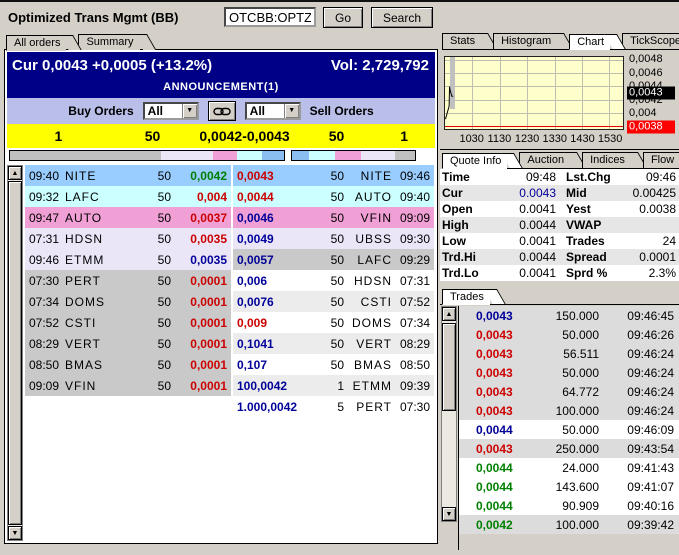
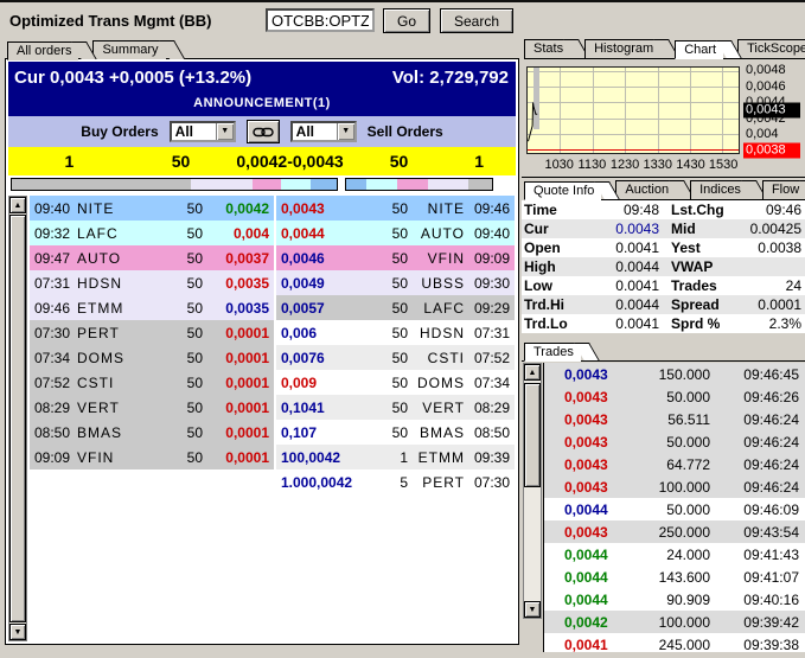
  Optimized Trans Mgmt (BB)
  OTCBB:OPTZ
  Go
  Search
  All orders
  Summary
  Cur 0,0043 +0,0005 (+13.2%)
  Vol: 2,729,792
  ANNOUNCEMENT(1)
  Buy Orders
  All
  All
  Sell Orders
  1
  50
  0,0042-0,0043
  50
  1
  09:40
  NITE
  50
  0,0042
  0,0043
  50
  NITE
  09:46
  09:32
  LAFC
  50
  0,004
  0,0044
  50
  AUTO
  09:40
  09:47
  AUTO
  50
  0,0037
  0,0046
  50
  VFIN
  09:09
  07:31
  HDSN
  50
  0,0035
  0,0049
  50
  UBSS
  09:30
  09:46
  ETMM
  50
  0,0035
  0,0057
  50
  LAFC
  09:29
  07:30
  PERT
  50
  0,0001
  0,006
  50
  HDSN
  07:31
  07:34
  DOMS
  50
  0,0001
  0,0076
  50
  CSTI
  07:52
  07:52
  CSTI
  50
  0,0001
  0,009
  50
  DOMS
  07:34
  08:29
  VERT
  50
  0,0001
  0,1041
  50
  VERT
  08:29
  08:50
  BMAS
  50
  0,0001
  0,107
  50
  BMAS
  08:50
  09:09
  VFIN
  50
  0,0001
  100,0042
  1
  ETMM
  09:39
  1.000,0042
  5
  PERT
  07:30
  Stats
  Histogram
  Chart
  TickScope
  0,0048
  0,0046
  0,0042
  0,004
  0,0043
  0,0038
  1030
  1130
  1230
  1330
  1430
  1530
  Quote Info
  Auction
  Indices
  Flow
  Time
  09:48
  Lst.Chg
  09:46
  Cur
  0.0043
  Mid
  0.00425
  Open
  0.0041
  Yest
  0.0038
  High
  0.0044
  VWAP
  Low
  0.0041
  Trades
  24
  Trd.Hi
  0.0044
  Spread
  0.0001
  Trd.Lo
  0.0041
  Sprd %
  2.3%
  Trades
  0,0043
  150.000
  09:46:45
  0,0043
  50.000
  09:46:26
  0,0043
  56.511
  09:46:24
  0,0043
  50.000
  09:46:24
  0,0043
  64.772
  09:46:24
  0,0043
  100.000
  09:46:24
  0,0044
  50.000
  09:46:09
  0,0043
  250.000
  09:43:54
  0,0044
  24.000
  09:41:43
  0,0044
  143.600
  09:41:07
  0,0044
  90.909
  09:40:16
  0,0042
  100.000
  09:39:42
+ 0,0041
+ 245.000
+ 09:39:38
